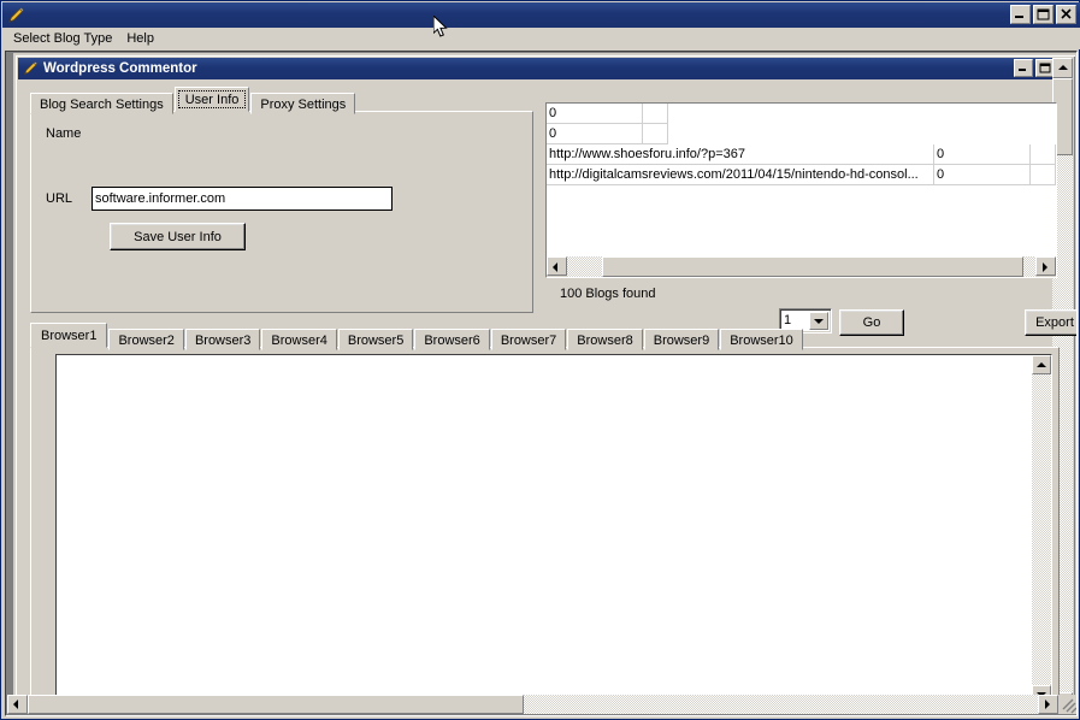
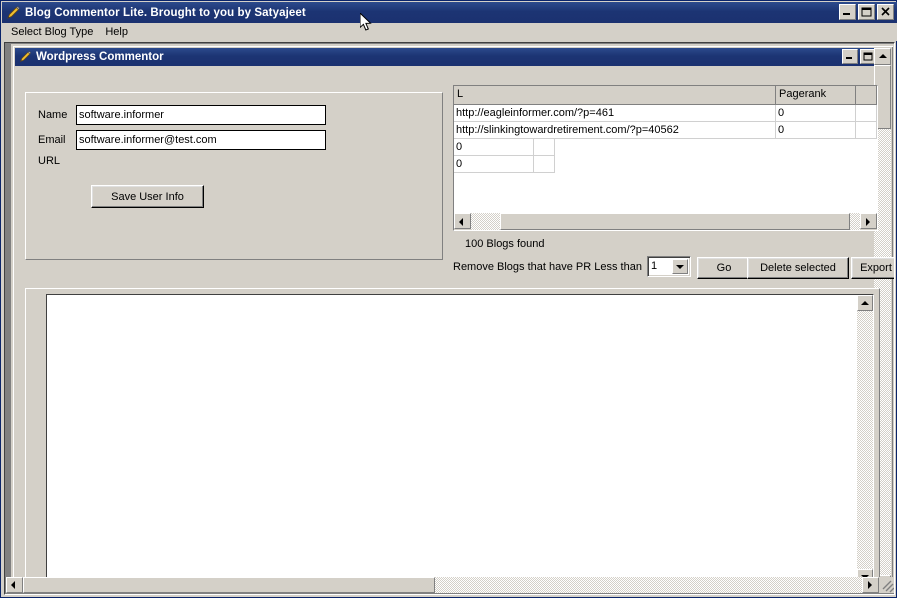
+ Blog Commentor Lite. Brought to you by Satyajeet
  Select Blog Type
  Help
  Wordpress Commentor
- Blog Search Settings
- User Info
- Proxy Settings
  Name
+ software.informer
+ Email
+ software.informer@test.com
  URL
- software.informer.com
  Save User Info
+ L
+ Pagerank
+ http://eagleinformer.com/?p=461
  0
+ http://slinkingtowardretirement.com/?p=40562
  0
- http://www.shoesforu.info/?p=367
  0
- http://digitalcamsreviews.com/2011/04/15/nintendo-hd-consol...
  0
  100 Blogs found
+ Remove Blogs that have PR Less than
  1
  Go
+ Delete selected
  Export
- Browser1
- Browser2
- Browser3
- Browser4
- Browser5
- Browser6
- Browser7
- Browser8
- Browser9
- Browser10
